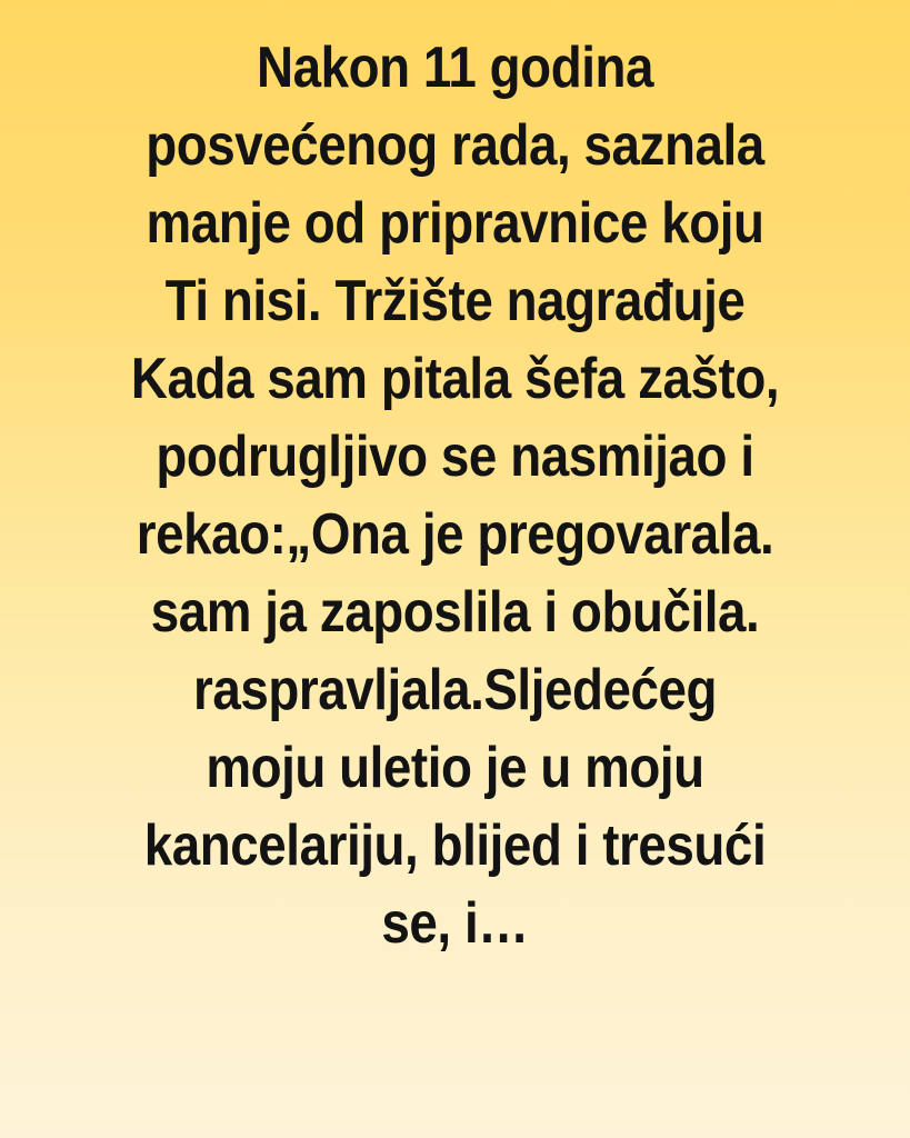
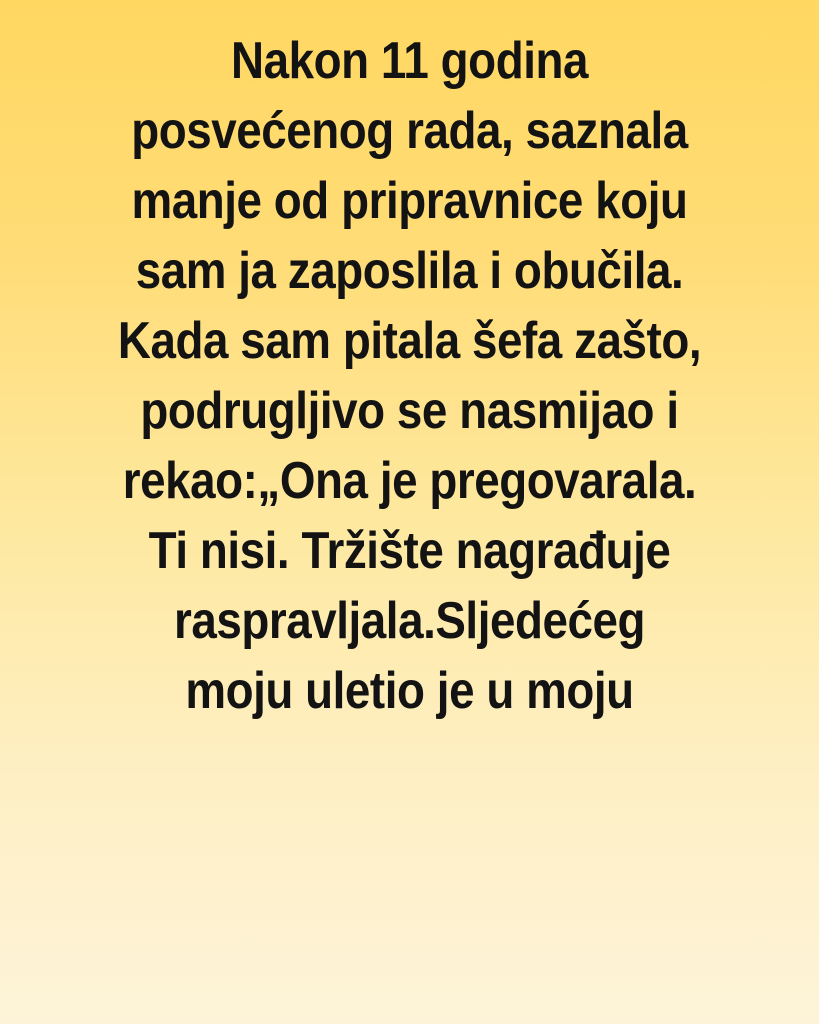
  Nakon 11 godina
  posvećenog rada, saznala
  manje od pripravnice koju
- Ti nisi. Tržište nagrađuje
+ sam ja zaposlila i obučila.
  Kada sam pitala šefa zašto,
  podrugljivo se nasmijao i
  rekao:„Ona je pregovarala.
- sam ja zaposlila i obučila.
+ Ti nisi. Tržište nagrađuje
  raspravljala.Sljedećeg
  moju uletio je u moju
- kancelariju, blijed i tresući
- se, i…
